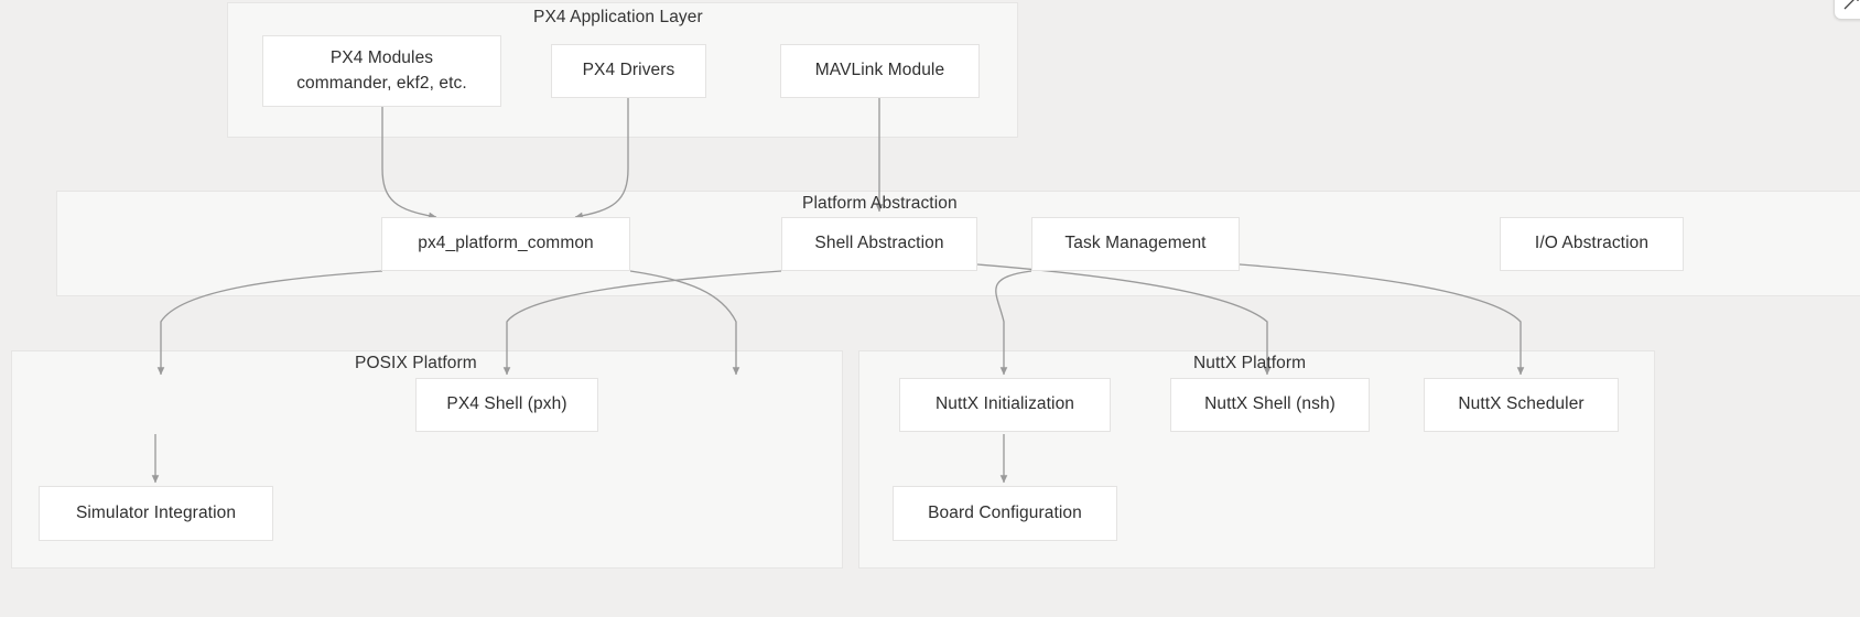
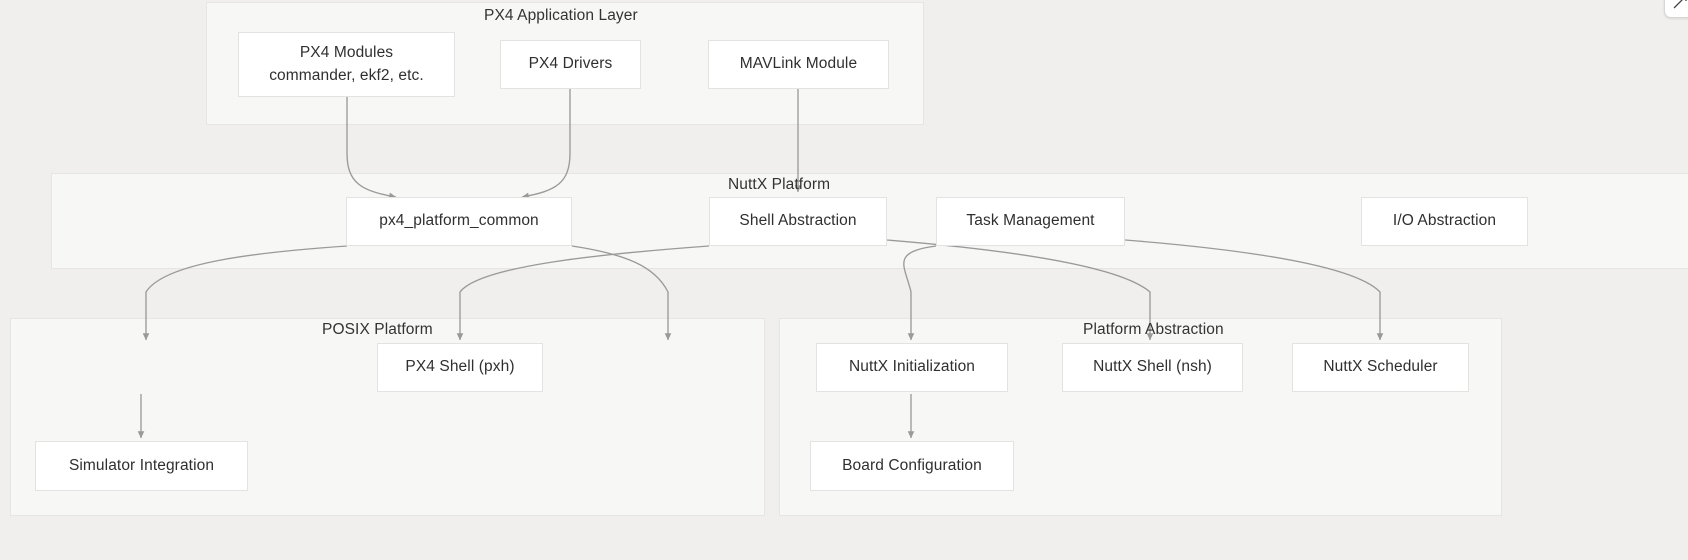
  PX4 Application Layer
- Platform Abstraction
+ NuttX Platform
  POSIX Platform
- NuttX Platform
+ Platform Abstraction
  PX4 Modules
  commander, ekf2, etc.
  PX4 Drivers
  MAVLink Module
  px4_platform_common
  Shell Abstraction
  Task Management
  I/O Abstraction
  PX4 Shell (pxh)
  Simulator Integration
  NuttX Initialization
  NuttX Shell (nsh)
  NuttX Scheduler
  Board Configuration
